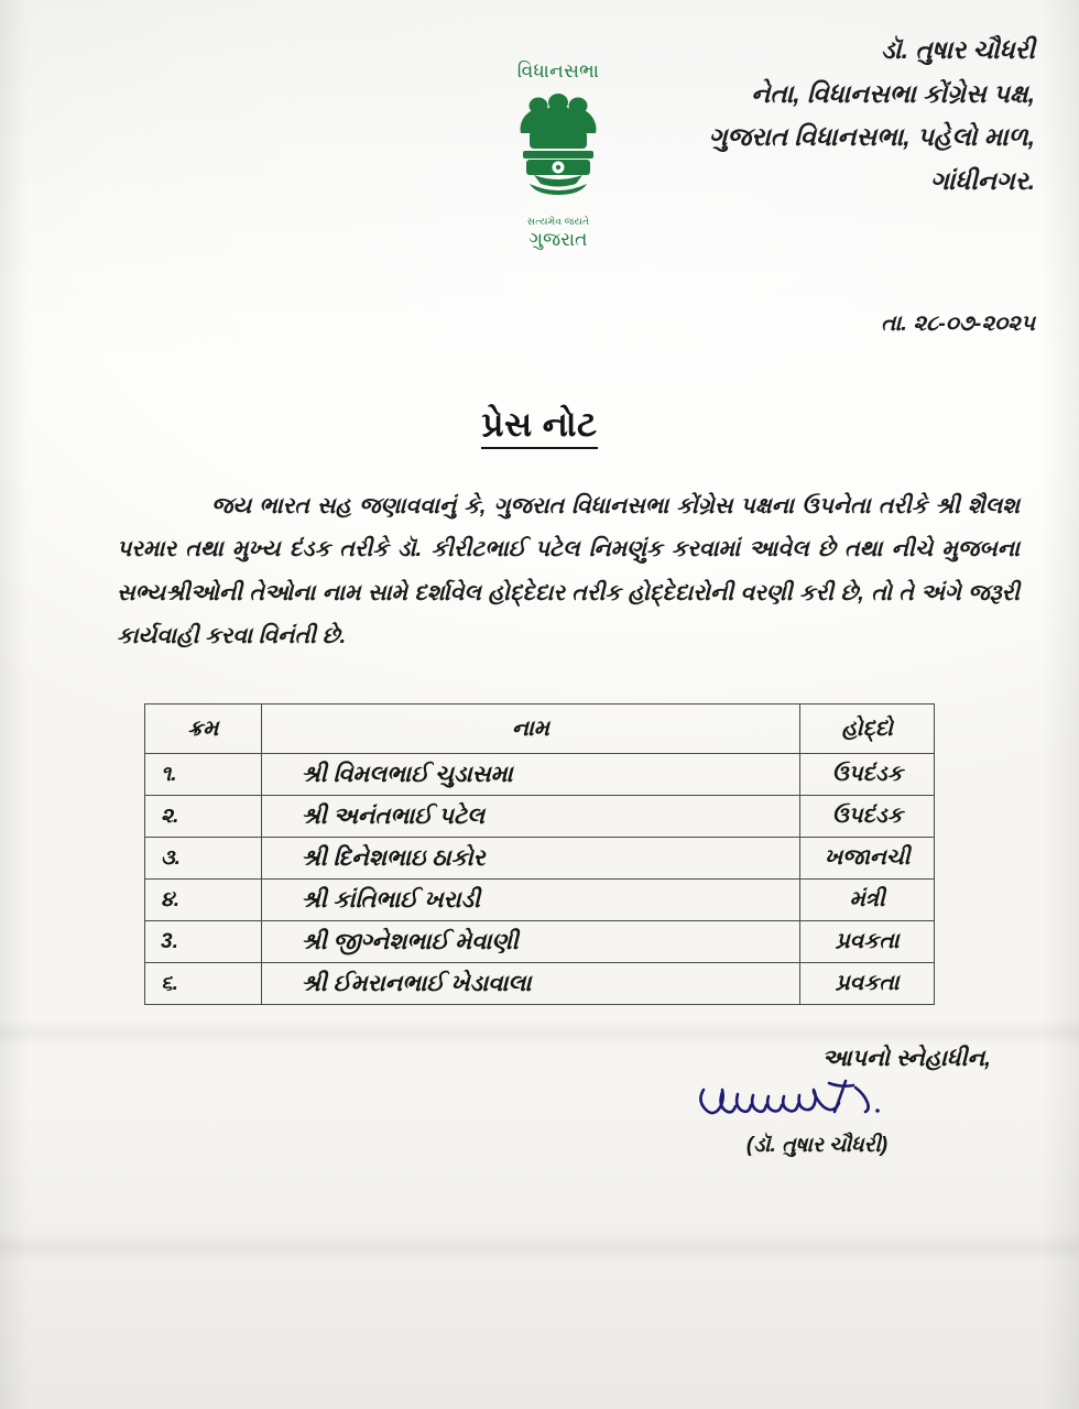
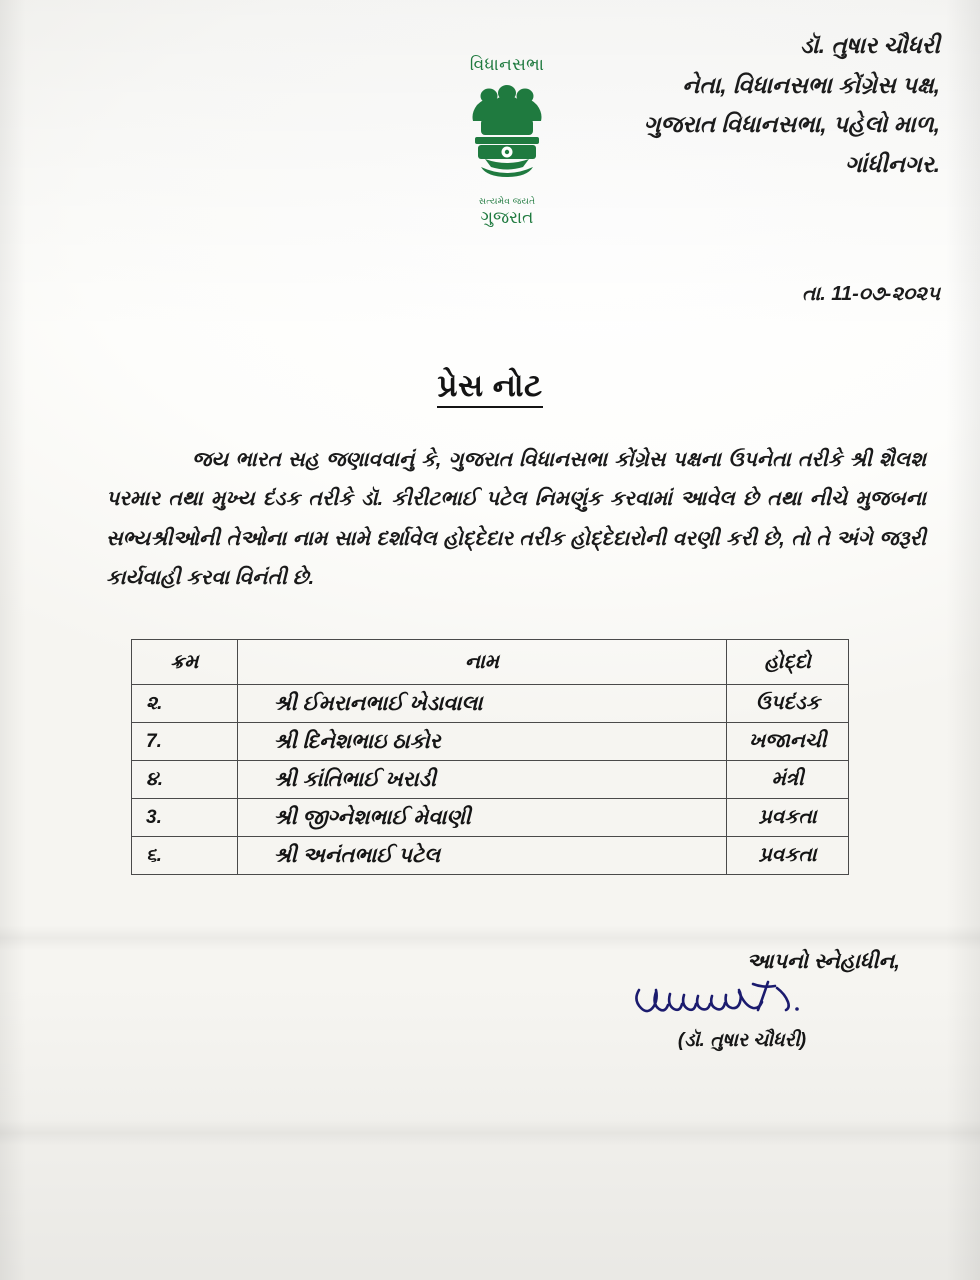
  વિધાનસભા
  સત્યમેવ જયતે
  ગુજરાત
  ડૉ. તુષાર ચૌધરી
  નેતા, વિધાનસભા કોંગ્રેસ પક્ષ,
  ગુજરાત વિધાનસભા, પહેલો માળ,
  ગાંધીનગર.
- તા. ૨૮-૦૭-૨૦૨૫
+ તા. 11-૦૭-૨૦૨૫
  પ્રેસ નોટ
  જય ભારત સહ જણાવવાનું કે, ગુજરાત વિધાનસભા કોંગ્રેસ પક્ષના ઉપનેતા તરીકે શ્રી શૈલશ પરમાર તથા મુખ્ય દંડક તરીકે ડૉ. કીરીટભાઈ પટેલ નિમણુંક કરવામાં આવેલ છે તથા નીચે મુજબના સભ્યશ્રીઓની તેઓના નામ સામે દર્શાવેલ હોદ્દેદાર તરીક હોદ્દેદારોની વરણી કરી છે, તો તે અંગે જરૂરી કાર્યવાહી કરવા વિનંતી છે.
  ક્રમ	નામ	હોદ્દો
- ૧.	શ્રી વિમલભાઈ ચુડાસમા	ઉપદંડક
- ૨.	શ્રી અનંતભાઈ પટેલ	ઉપદંડક
+ ૨.	શ્રી ઈમરાનભાઈ ખેડાવાલા	ઉપદંડક
- ૩.	શ્રી દિનેશભાઇ ઠાકોર	ખજાનચી
+ 7.	શ્રી દિનેશભાઇ ઠાકોર	ખજાનચી
  ૪.	શ્રી કાંતિભાઈ ખરાડી	મંત્રી
  3.	શ્રી જીગ્નેશભાઈ મેવાણી	પ્રવકતા
- ૬.	શ્રી ઈમરાનભાઈ ખેડાવાલા	પ્રવકતા
+ ૬.	શ્રી અનંતભાઈ પટેલ	પ્રવકતા
  આપનો સ્નેહાધીન,
  (ડૉ. તુષાર ચૌધરી)
